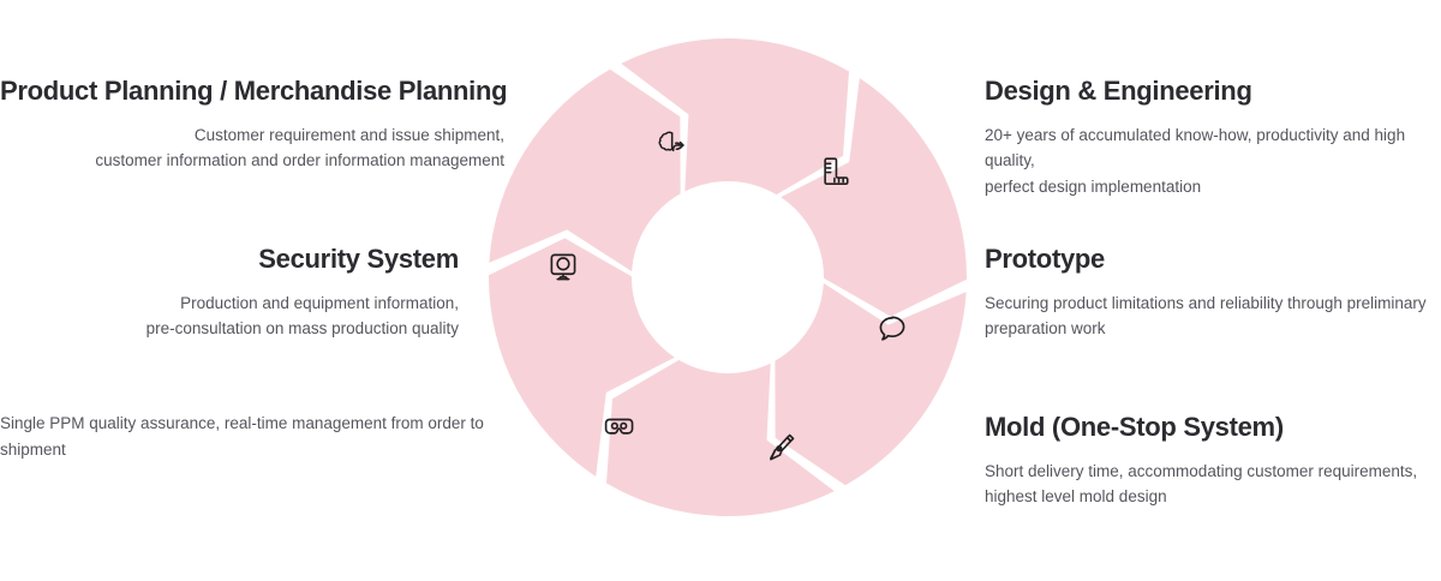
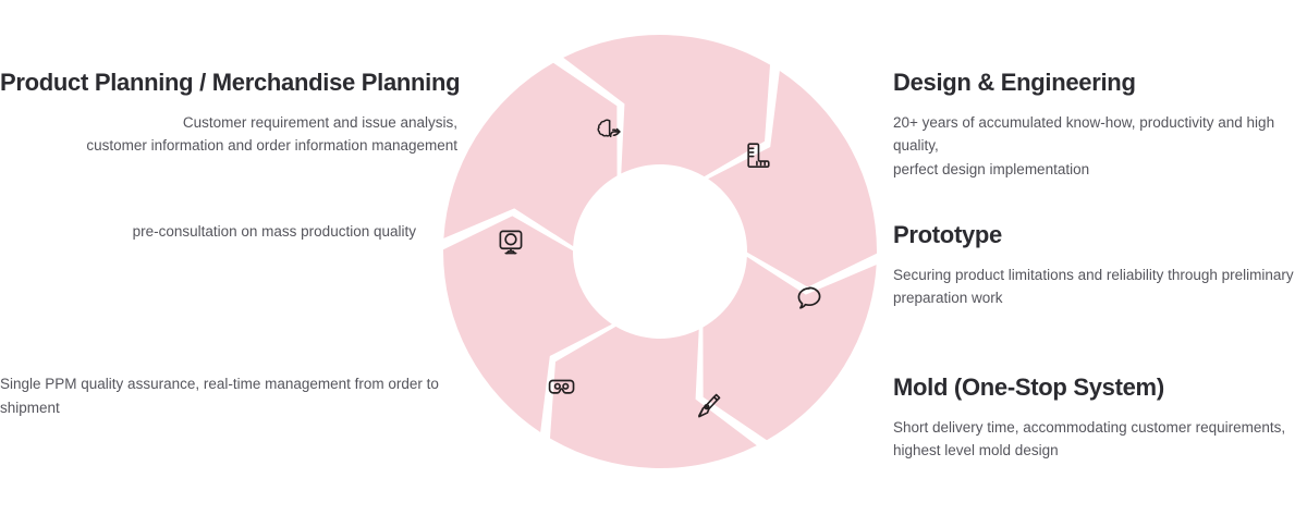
  Product Planning / Merchandise Planning
- Customer requirement and issue shipment,
+ Customer requirement and issue analysis,
  customer information and order information management
- Security System
- Production and equipment information,
  pre-consultation on mass production quality
  Single PPM quality assurance, real-time management from order to shipment
  Design & Engineering
  20+ years of accumulated know-how, productivity and high quality,
  perfect design implementation
  Prototype
  Securing product limitations and reliability through preliminary
  preparation work
  Mold (One-Stop System)
  Short delivery time, accommodating customer requirements,
  highest level mold design
